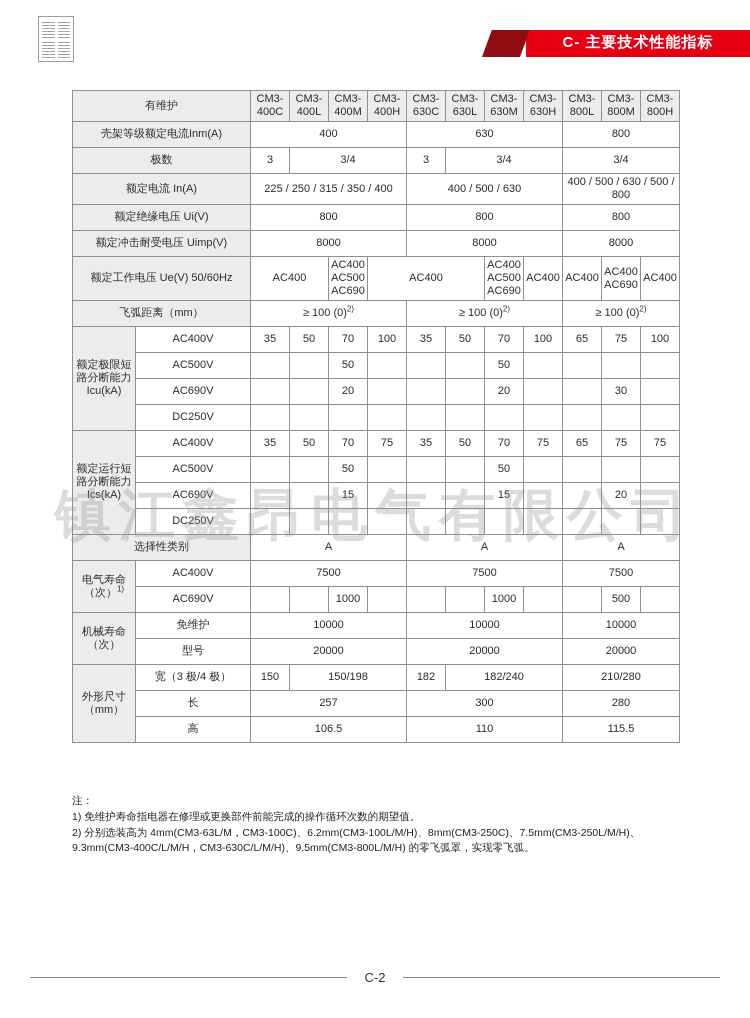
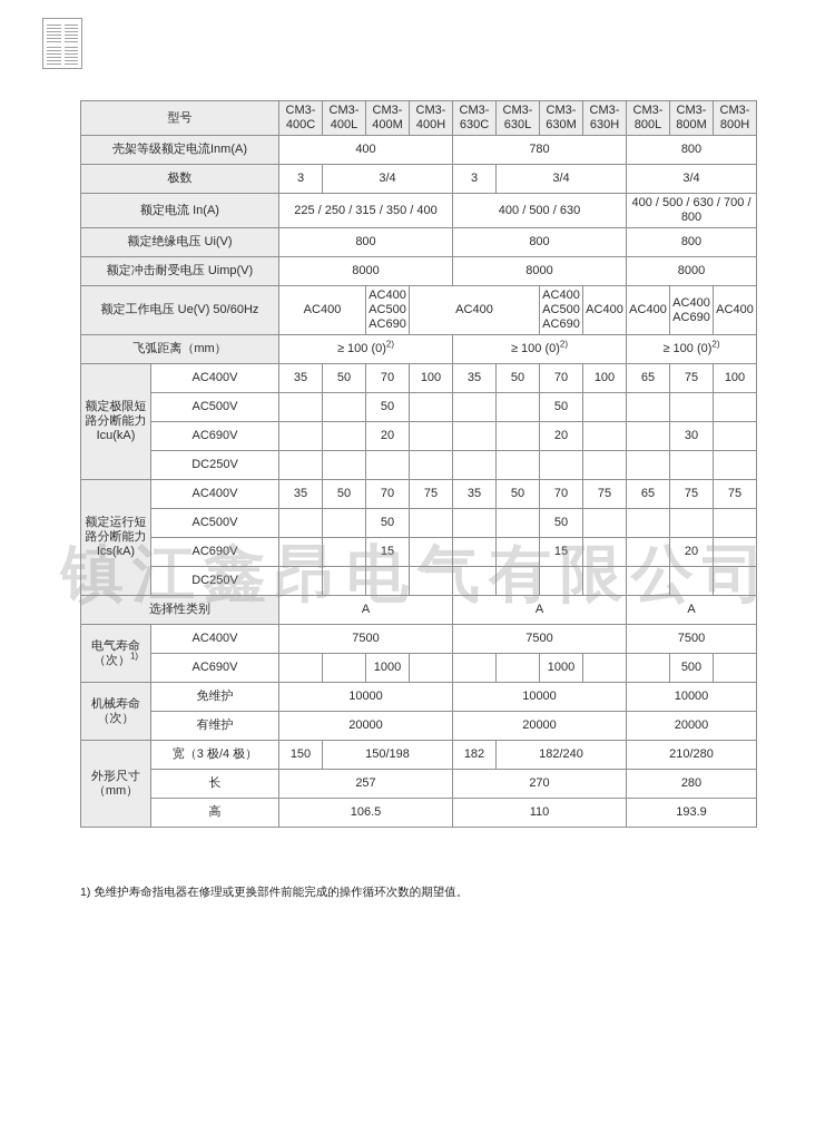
- C- 主要技术性能指标
- 有维护	CM3- 400C	CM3- 400L	CM3- 400M	CM3- 400H	CM3- 630C	CM3- 630L	CM3- 630M	CM3- 630H	CM3- 800L	CM3- 800M	CM3- 800H
+ 型号	CM3- 400C	CM3- 400L	CM3- 400M	CM3- 400H	CM3- 630C	CM3- 630L	CM3- 630M	CM3- 630H	CM3- 800L	CM3- 800M	CM3- 800H
- 壳架等级额定电流Inm(A)	400	630	800
+ 壳架等级额定电流Inm(A)	400	780	800
  极数	3	3/4	3	3/4	3/4
- 额定电流 In(A)	225 / 250 / 315 / 350 / 400	400 / 500 / 630	400 / 500 / 630 / 500 / 800
+ 额定电流 In(A)	225 / 250 / 315 / 350 / 400	400 / 500 / 630	400 / 500 / 630 / 700 / 800
  额定绝缘电压 Ui(V)	800	800	800
  额定冲击耐受电压 Uimp(V)	8000	8000	8000
  额定工作电压 Ue(V) 50/60Hz	AC400	AC400 AC500 AC690	AC400	AC400 AC500 AC690	AC400	AC400	AC400 AC690	AC400
  飞弧距离（mm）	≥ 100 (0)2)	≥ 100 (0)2)	≥ 100 (0)2)
  额定极限短路分断能力Icu(kA)	AC400V	35	50	70	100	35	50	70	100	65	75	100
  AC500V			50				50
  AC690V			20				20			30
  DC250V
  额定运行短路分断能力Ics(kA)	AC400V	35	50	70	75	35	50	70	75	65	75	75
  AC500V			50				50
  AC690V			15				15			20
  DC250V
  选择性类别	A	A	A
  电气寿命（次）1)	AC400V	7500	7500	7500
  AC690V			1000				1000			500
  机械寿命（次）	免维护	10000	10000	10000
- 型号	20000	20000	20000
+ 有维护	20000	20000	20000
  外形尺寸（mm）	宽（3 极/4 极）	150	150/198	182	182/240	210/280
- 长	257	300	280
+ 长	257	270	280
- 高	106.5	110	115.5
+ 高	106.5	110	193.9
  镇江鑫昂电气有限公司
- 注：
  1) 免维护寿命指电器在修理或更换部件前能完成的操作循环次数的期望值。
- 2) 分别选装高为 4mm(CM3-63L/M，CM3-100C)、6.2mm(CM3-100L/M/H)、8mm(CM3-250C)、7.5mm(CM3-250L/M/H)、9.3mm(CM3-400C/L/M/H，CM3-630C/L/M/H)、9.5mm(CM3-800L/M/H) 的零飞弧罩，实现零飞弧。
- C-2
